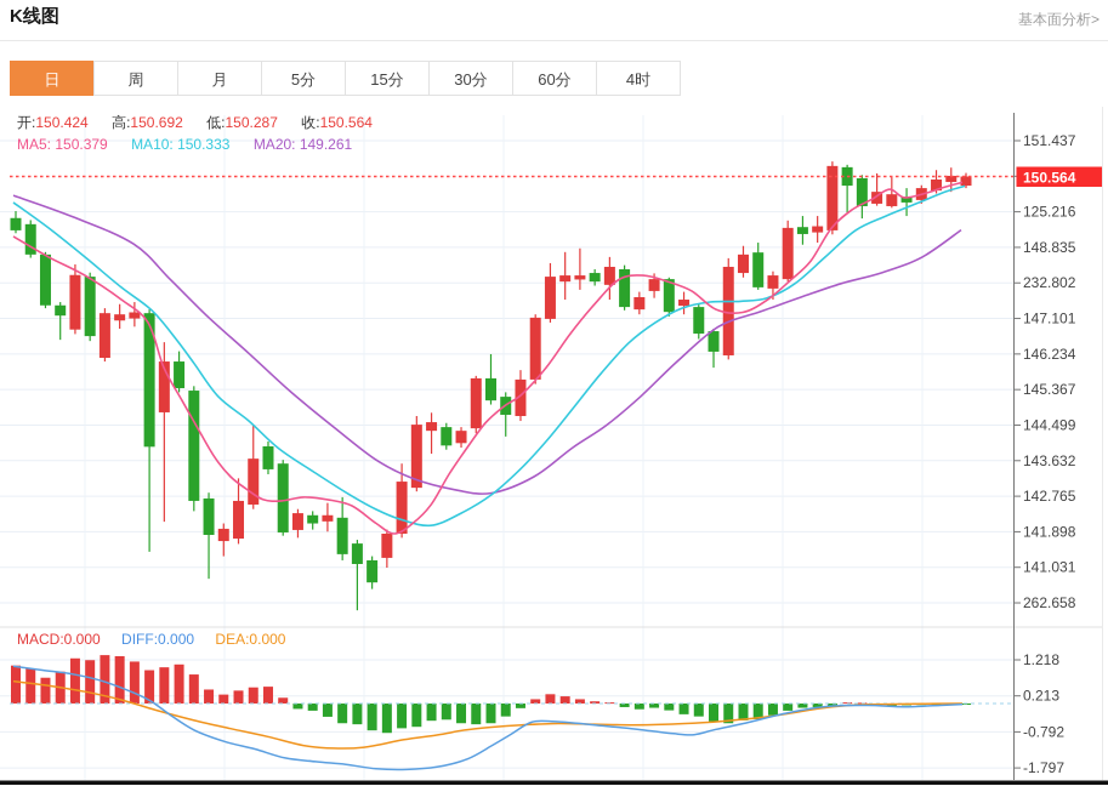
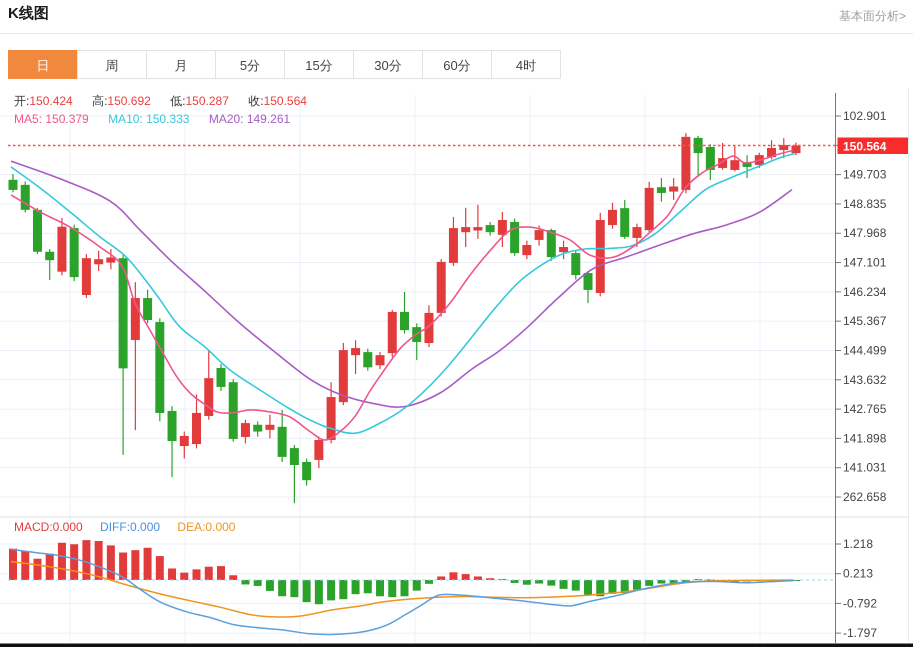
  K线图
  基本面分析>
  日
  周
  月
  5分
  15分
  30分
  60分
  4时
- 151.437
+ 102.901
- 125.216
+ 149.703
  148.835
- 232.802
+ 147.968
  147.101
  146.234
  145.367
  144.499
  143.632
  142.765
  141.898
  141.031
  262.658
  1.218
  0.213
  -0.792
  -1.797
  150.564
  开:150.424 高:150.692 低:150.287 收:150.564
  MA5: 150.379 MA10: 150.333 MA20: 149.261
  MACD:0.000 DIFF:0.000 DEA:0.000
